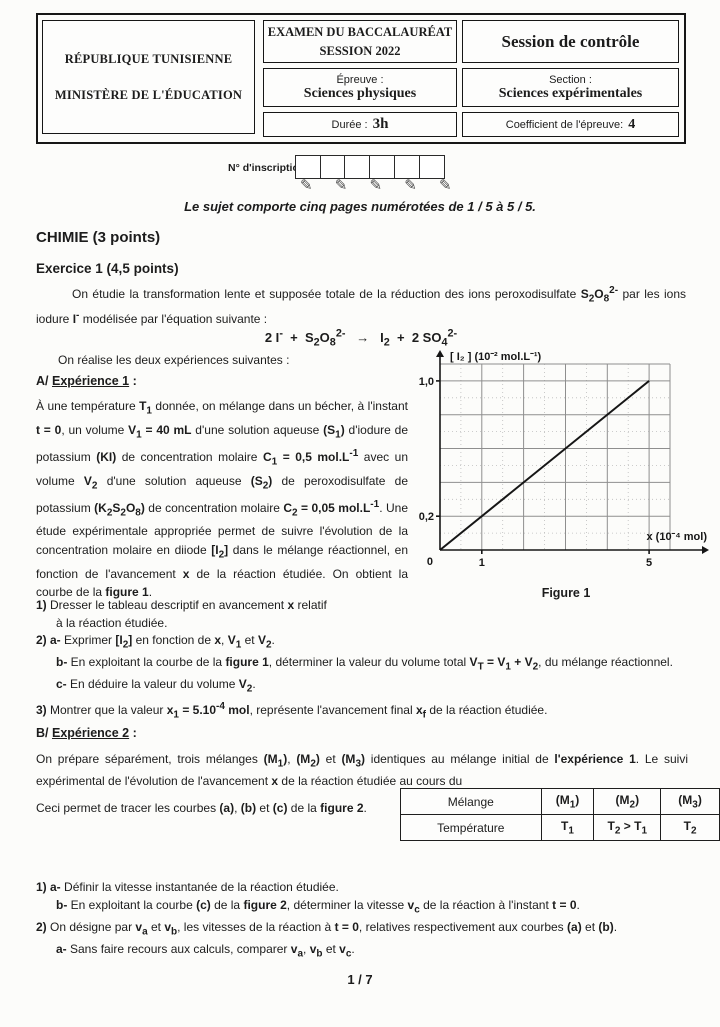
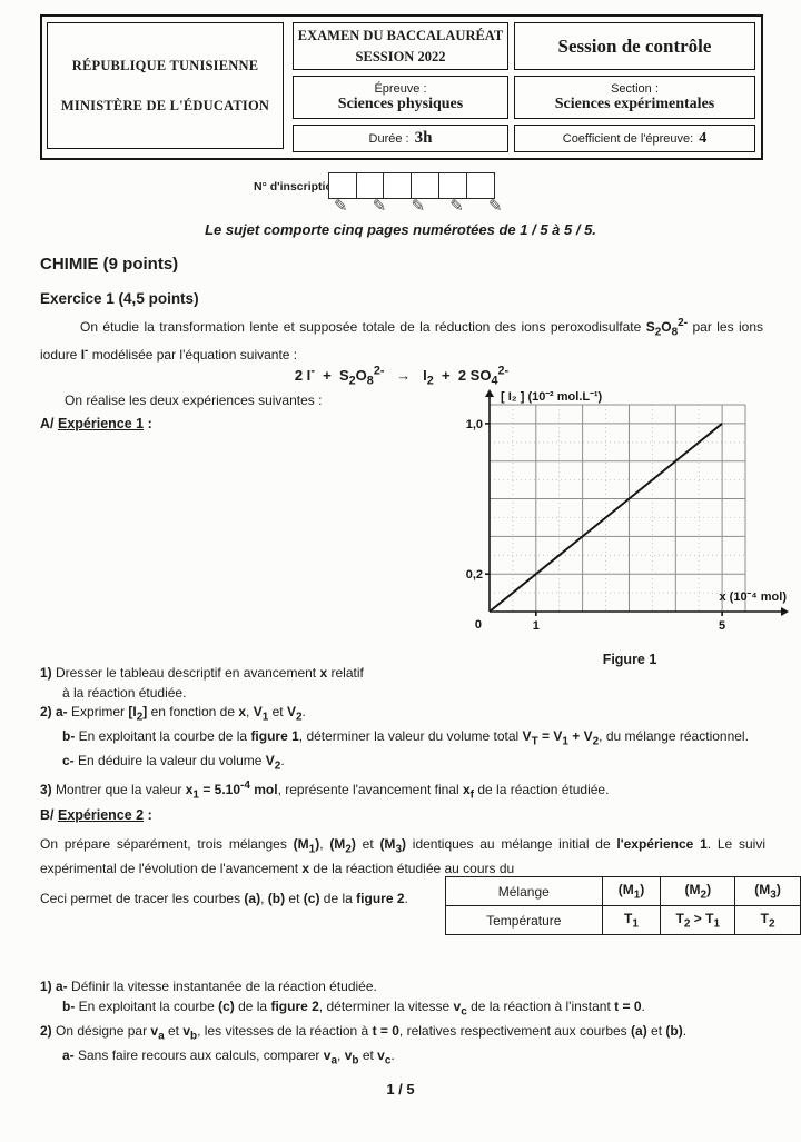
  RÉPUBLIQUE TUNISIENNE
  MINISTÈRE DE L'ÉDUCATION
  EXAMEN DU BACCALAURÉAT
  SESSION 2022
  Session de contrôle
  Épreuve :
  Sciences physiques
  Section :
  Sciences expérimentales
  Durée :
  3h
  Coefficient de l'épreuve:
  4
  N° d'inscripti
  ✎ ✎ ✎ ✎ ✎
  Le sujet comporte cinq pages numérotées de 1 / 5 à 5 / 5.
- CHIMIE (3 points)
+ CHIMIE (9 points)
  Exercice 1 (4,5 points)
  On étudie la transformation lente et supposée totale de la réduction des ions peroxodisulfate S2O82- par les ions iodure I- modélisée par l'équation suivante :
  2 I- + S2O82- → I2 + 2 SO42-
  On réalise les deux expériences suivantes :
  A/ Expérience 1 :
- À une température T1 donnée, on mélange dans un bécher, à l'instant t = 0, un volume V1 = 40 mL d'une solution aqueuse (S1) d'iodure de potassium (KI) de concentration molaire C1 = 0,5 mol.L-1 avec un volume V2 d'une solution aqueuse (S2) de peroxodisulfate de potassium (K2S2O8) de concentration molaire C2 = 0,05 mol.L-1. Une étude expérimentale appropriée permet de suivre l'évolution de la concentration molaire en diiode [I2] dans le mélange réactionnel, en fonction de l'avancement x de la réaction étudiée. On obtient la courbe de la figure 1.
  1
  5
  0,2
  1,0
  0
  [ I₂ ] (10⁻² mol.L⁻¹)
  x (10⁻⁴ mol)
  Figure 1
  1) Dresser le tableau descriptif en avancement x relatif
  à la réaction étudiée.
  2) a- Exprimer [I2] en fonction de x, V1 et V2.
  b- En exploitant la courbe de la figure 1, déterminer la valeur du volume total VT = V1 + V2, du mélange réactionnel.
  c- En déduire la valeur du volume V2.
  3) Montrer que la valeur x1 = 5.10-4 mol, représente l'avancement final xf de la réaction étudiée.
  B/ Expérience 2 :
  On prépare séparément, trois mélanges (M1), (M2) et (M3) identiques au mélange initial de l'expérience 1. Le suivi expérimental de l'évolution de l'avancement x de la réaction étudiée au cours du
  Ceci permet de tracer les courbes (a), (b) et (c) de la figure 2.
  Mélange	(M1)	(M2)	(M3)
  Température	T1	T2 > T1	T2
  1) a- Définir la vitesse instantanée de la réaction étudiée.
  b- En exploitant la courbe (c) de la figure 2, déterminer la vitesse vc de la réaction à l'instant t = 0.
  2) On désigne par va et vb, les vitesses de la réaction à t = 0, relatives respectivement aux courbes (a) et (b).
  a- Sans faire recours aux calculs, comparer va, vb et vc.
- 1 / 7
+ 1 / 5
